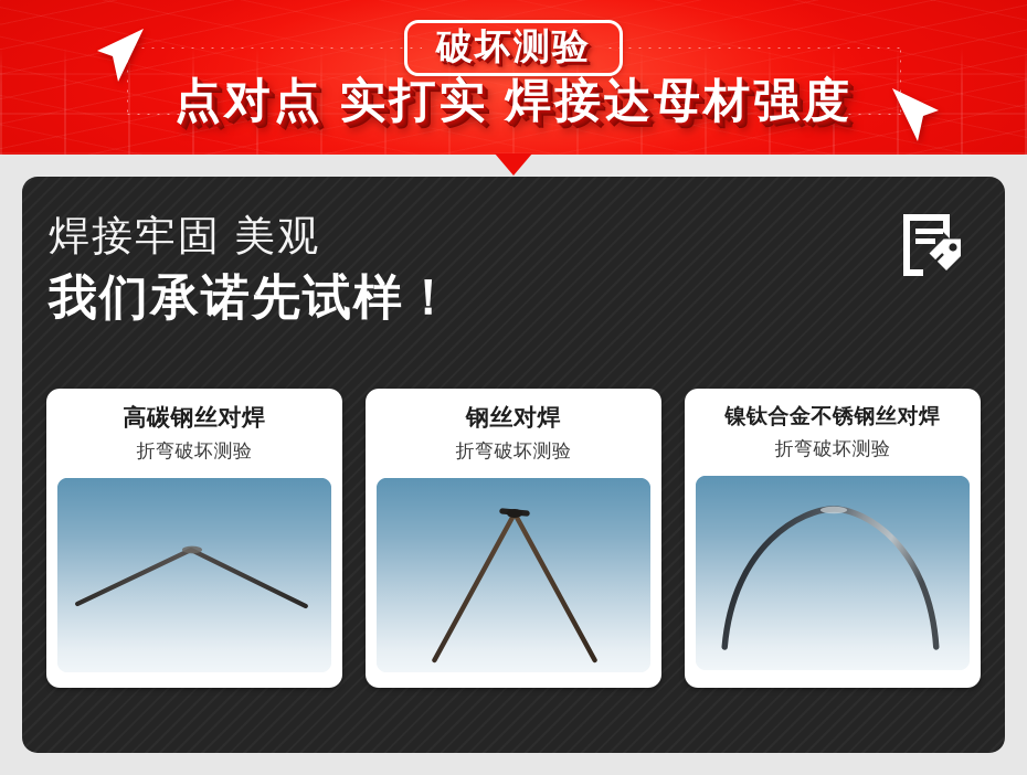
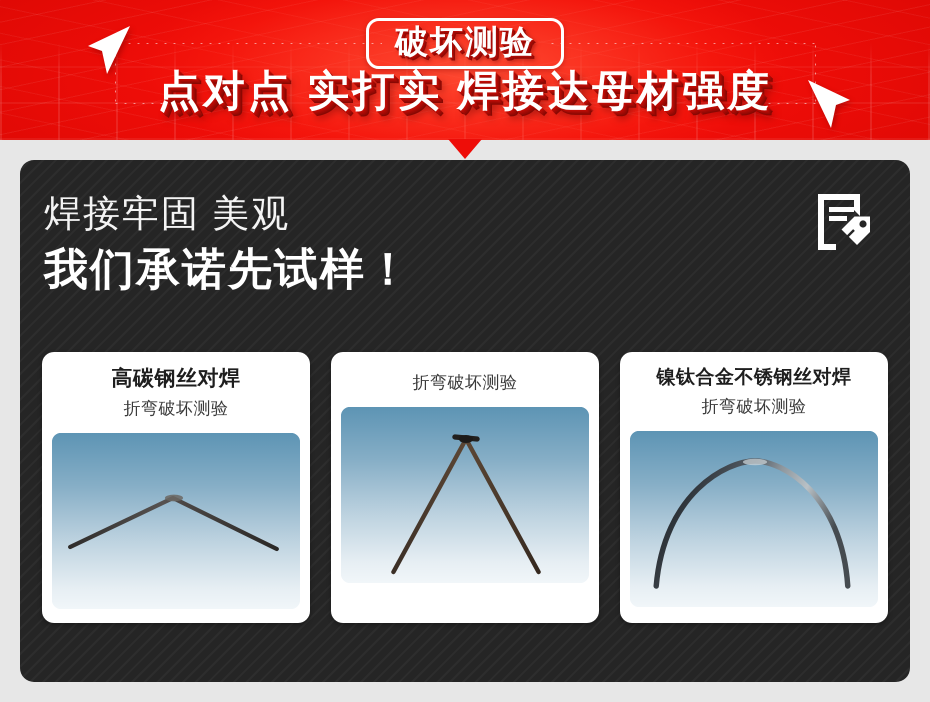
  破坏测验
  点对点 实打实 焊接达母材强度
  焊接牢固 美观
  我们承诺先试样！
  高碳钢丝对焊
  折弯破坏测验
- 钢丝对焊
  折弯破坏测验
  镍钛合金不锈钢丝对焊
  折弯破坏测验
